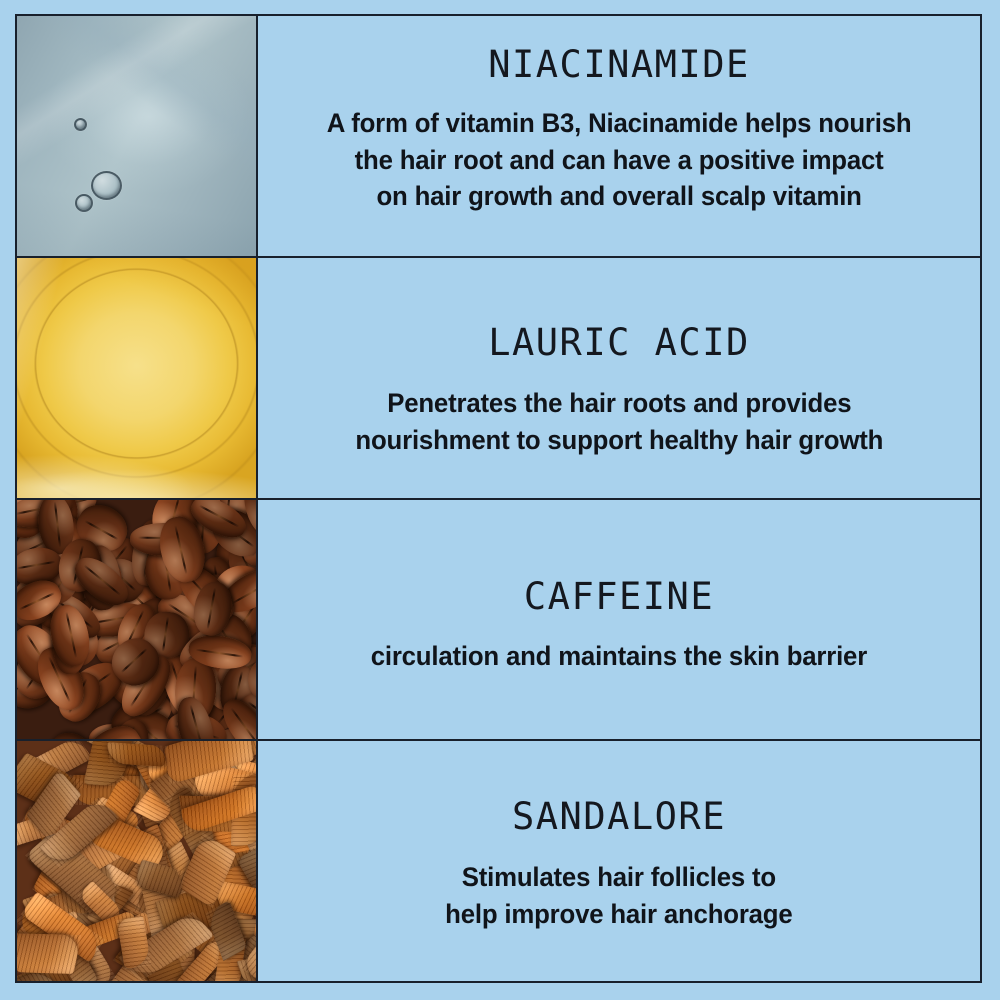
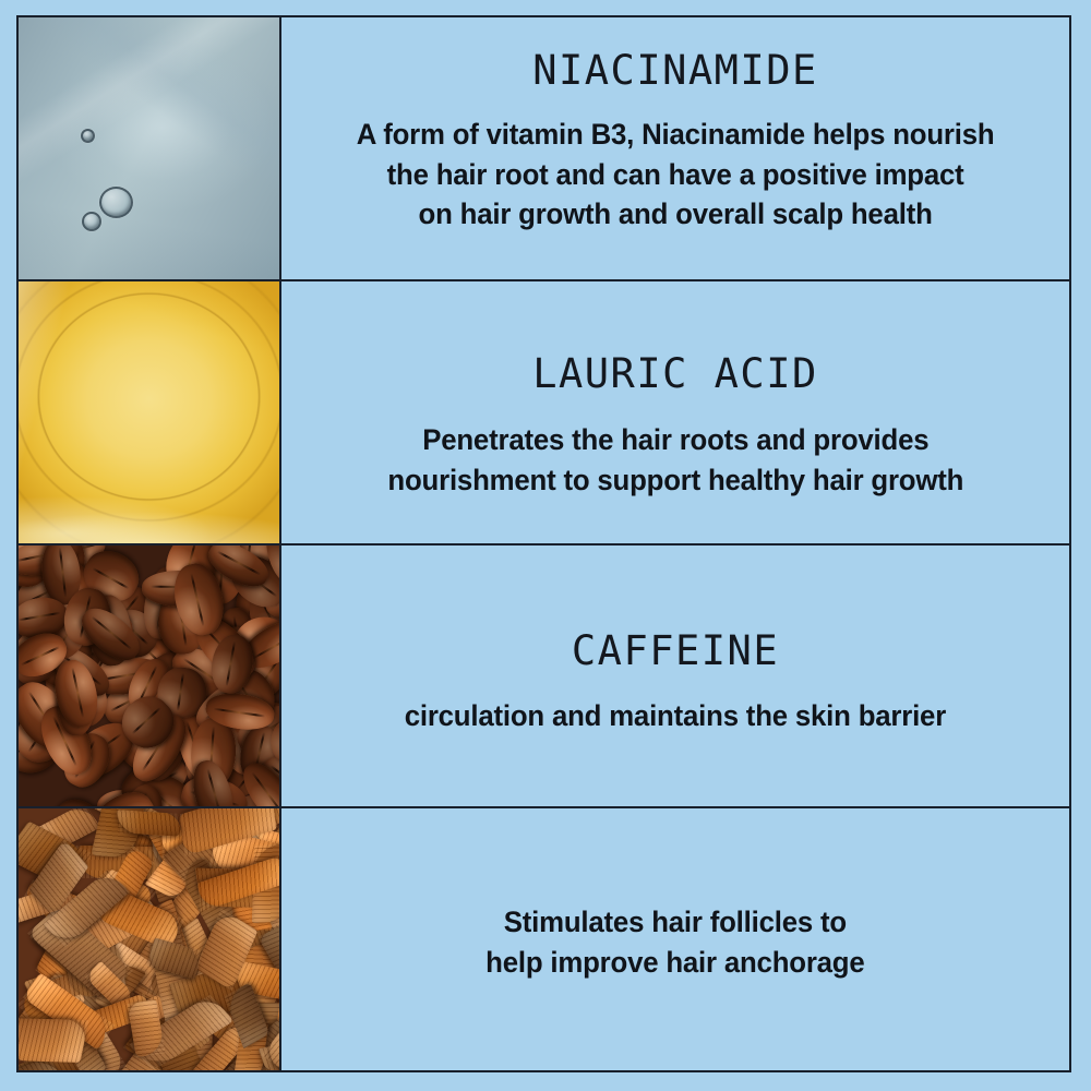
  NIACINAMIDE
  A form of vitamin B3, Niacinamide helps nourish
  the hair root and can have a positive impact
- on hair growth and overall scalp vitamin
+ on hair growth and overall scalp health
  LAURIC ACID
  Penetrates the hair roots and provides
  nourishment to support healthy hair growth
  CAFFEINE
  circulation and maintains the skin barrier
- SANDALORE
  Stimulates hair follicles to
  help improve hair anchorage
